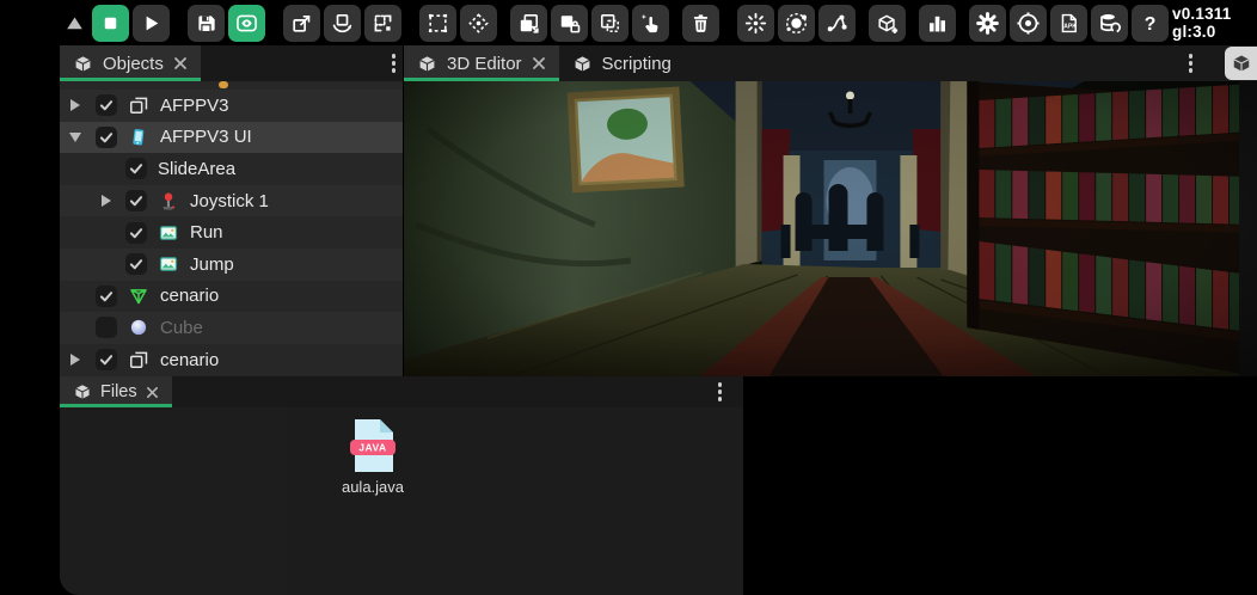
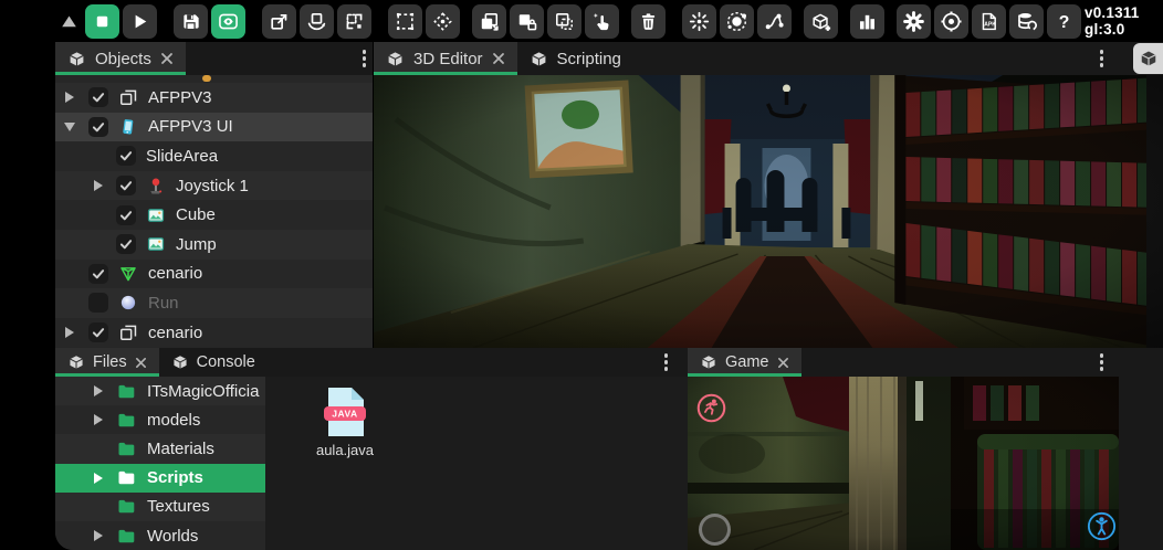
  ?
  v0.1311 gl:3.0
  Objects
  AFPPV3
  AFPPV3 UI
  SlideArea
  Joystick 1
- Run
+ Cube
  Jump
  cenario
- Cube
+ Run
  cenario
  3D Editor
  Scripting
  Files
+ Console
+ ITsMagicOfficia
+ models
+ Materials
+ Scripts
+ Textures
+ Worlds
  JAVA
  aula.java
+ Game
